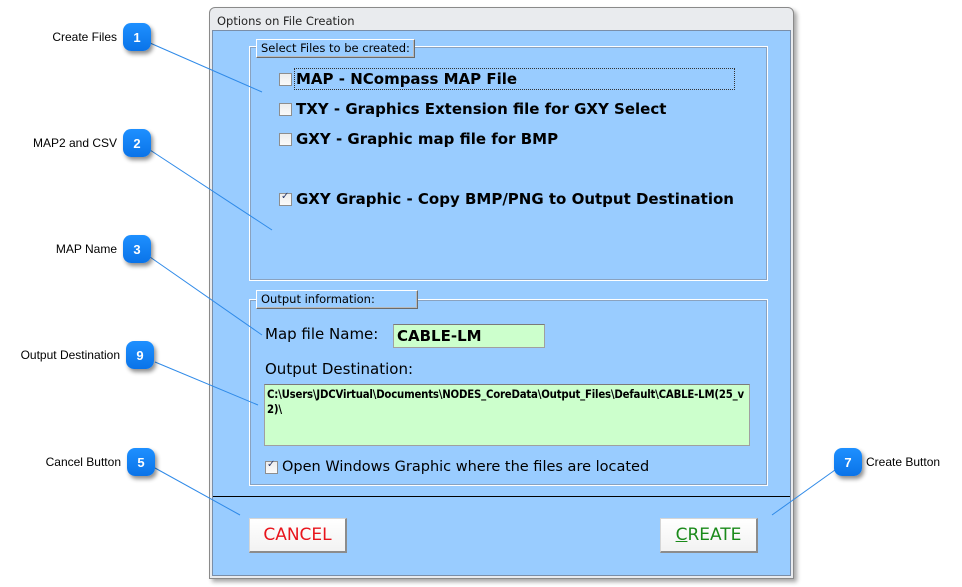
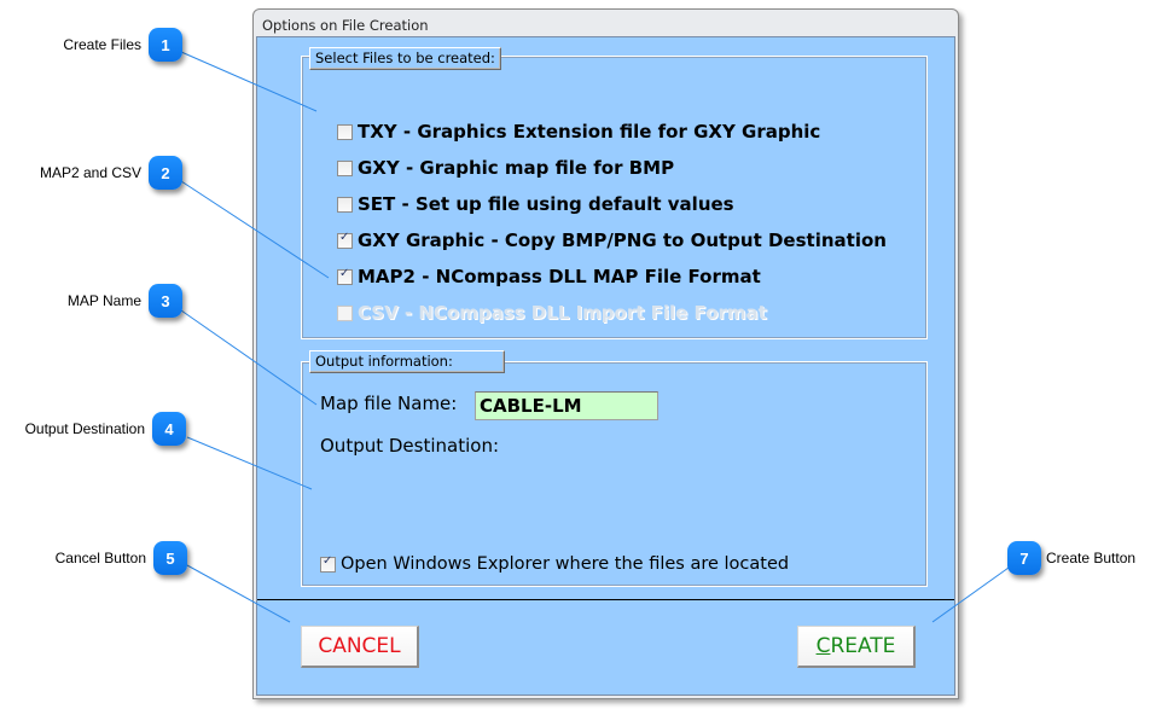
  Options on File Creation
  Select Files to be created:
- MAP - NCompass MAP File
- TXY - Graphics Extension file for GXY Select
+ TXY - Graphics Extension file for GXY Graphic
  GXY - Graphic map file for BMP
+ SET - Set up file using default values
  GXY Graphic - Copy BMP/PNG to Output Destination
+ MAP2 - NCompass DLL MAP File Format
+ CSV - NCompass DLL Import File Format
  Output information:
  Map file Name:
  CABLE-LM
  Output Destination:
- C:\Users\JDCVirtual\Documents\NODES_CoreData\Output_Files\Default\CABLE-LM(25_v2)\
- Open Windows Graphic where the files are located
+ Open Windows Explorer where the files are located
  CANCEL
  CREATE
  Create Files
  1
  MAP2 and CSV
  2
  MAP Name
  3
  Output Destination
- 9
+ 4
  Cancel Button
  5
  7
  Create Button
